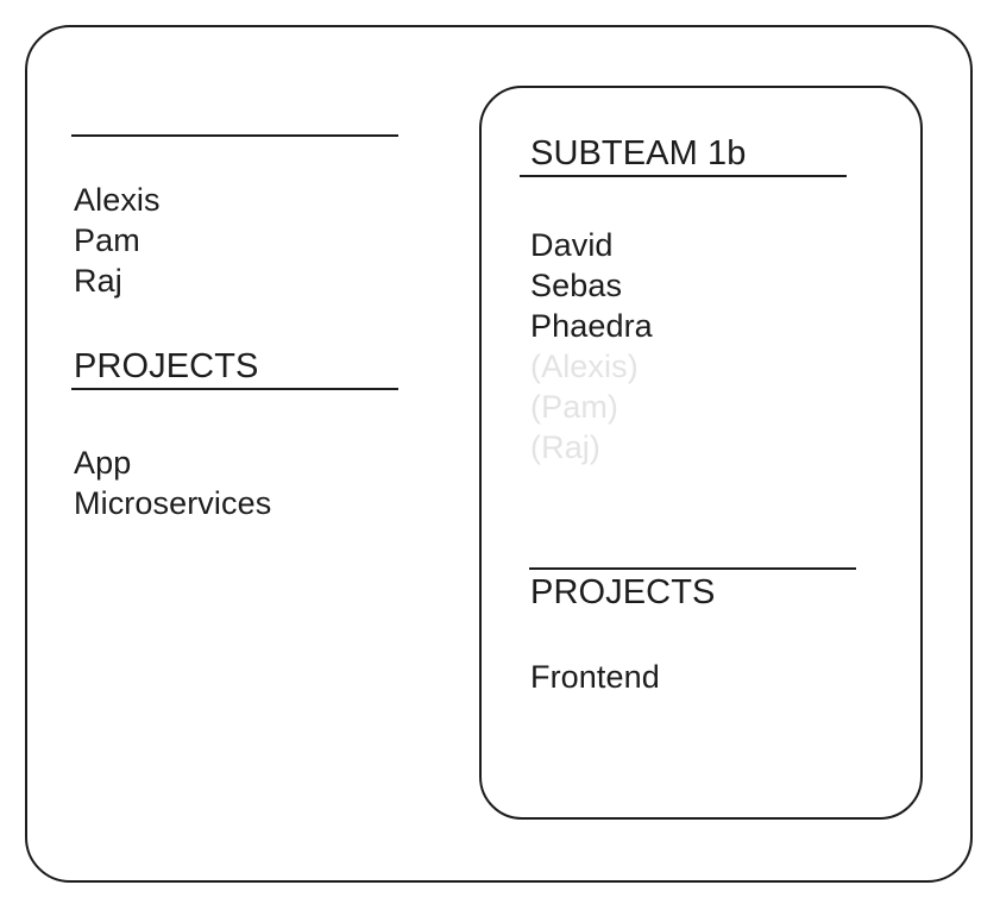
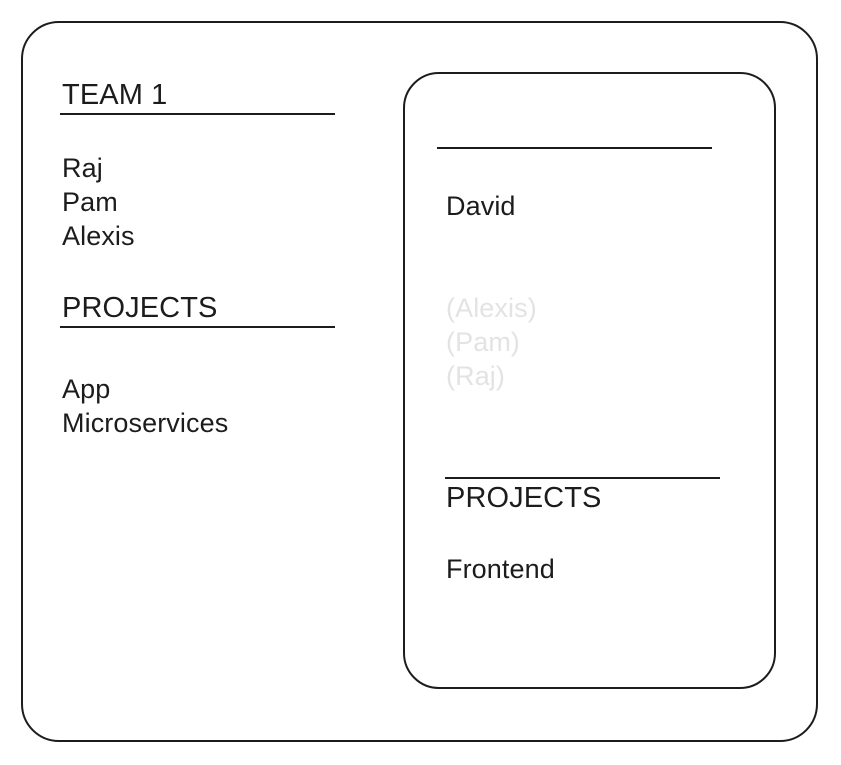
+ TEAM 1
- Alexis
+ Raj
  Pam
- Raj
+ Alexis
  PROJECTS
  App
  Microservices
- SUBTEAM 1b
  David
- Sebas
- Phaedra
  (Alexis)
  (Pam)
  (Raj)
  PROJECTS
  Frontend
